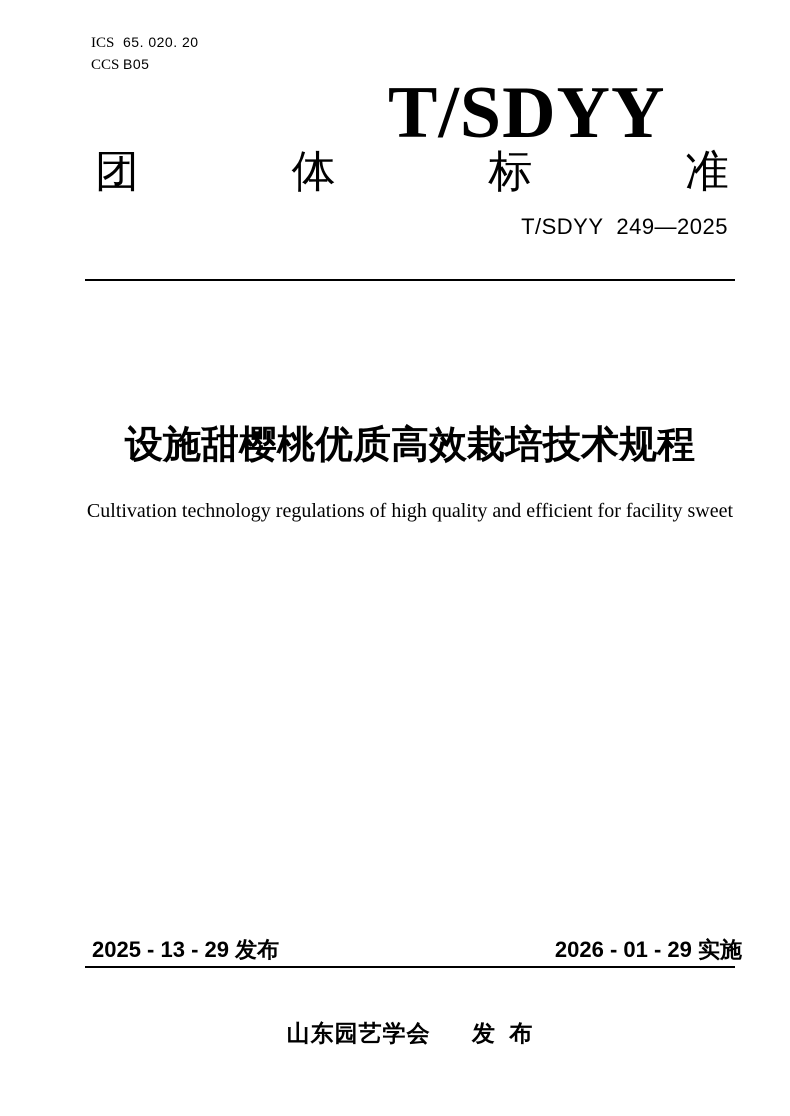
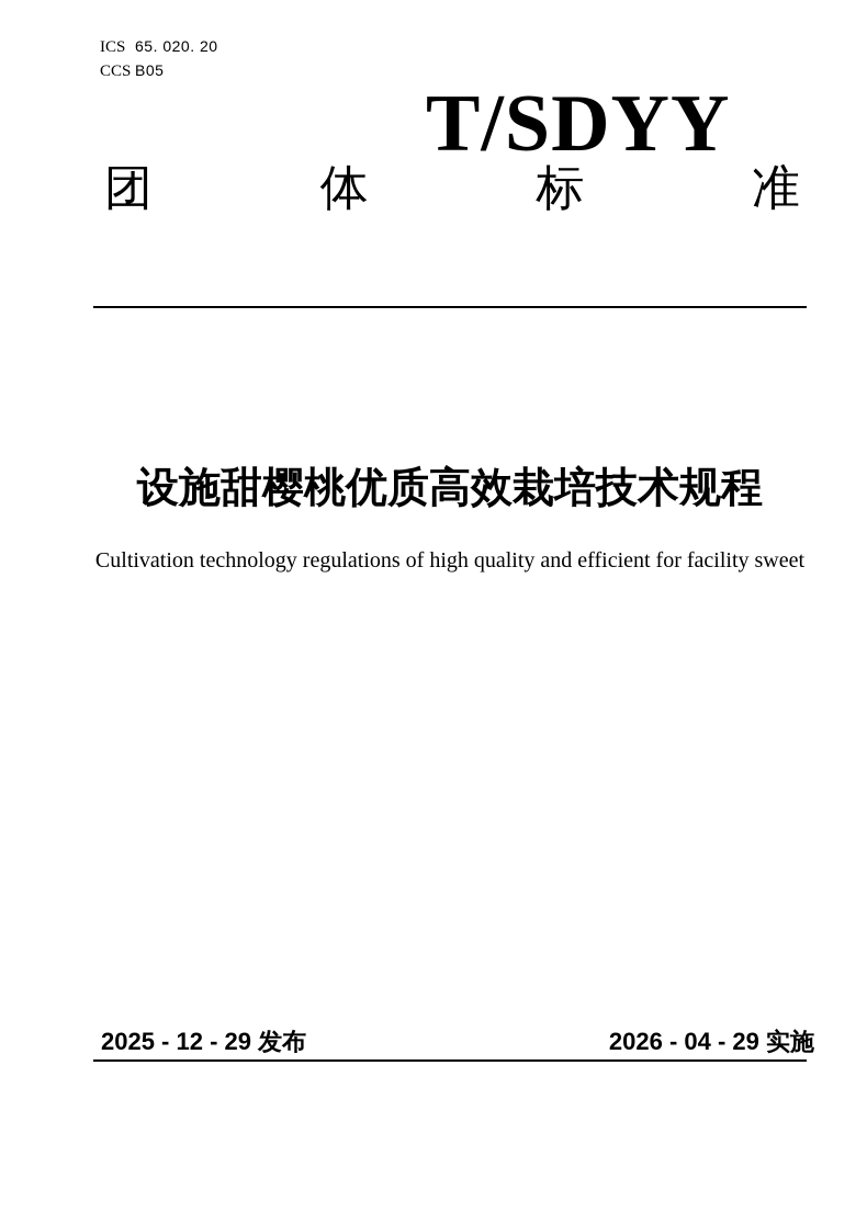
  ICS
  65. 020. 20
  CCS
  B05
  T/SDYY
  团
  体
  标
  准
- T/SDYY 249—2025
  设施甜樱桃优质高效栽培技术规程
  Cultivation technology regulations of high quality and efficient for facility sweet
- 2025 - 13 - 29 发布
+ 2025 - 12 - 29 发布
- 2026 - 01 - 29 实施
+ 2026 - 04 - 29 实施
- 山东园艺学会 发 布
